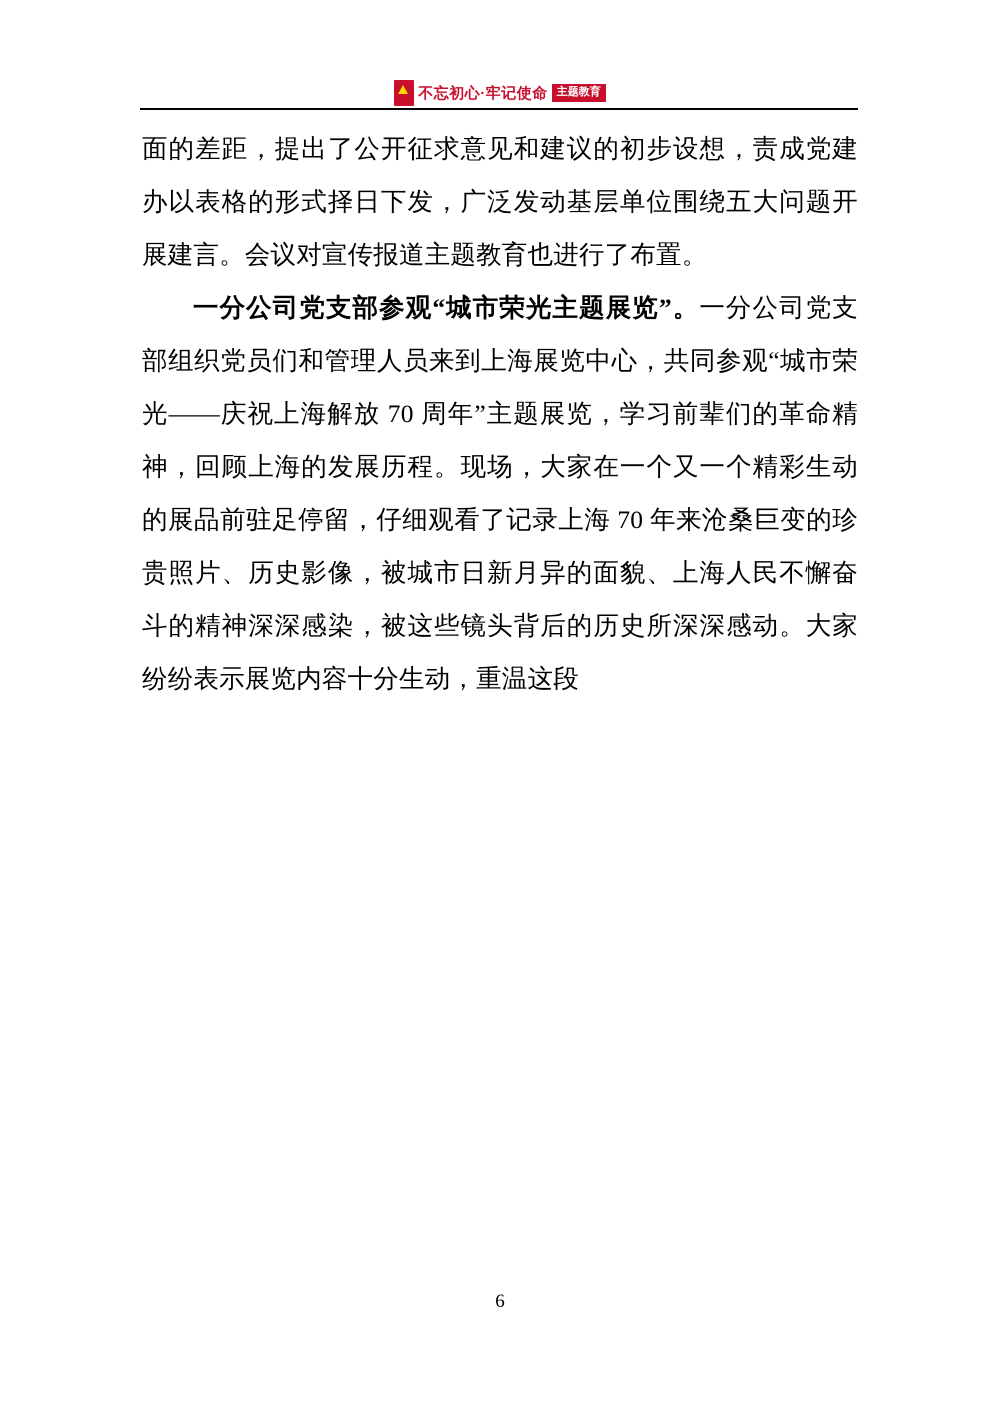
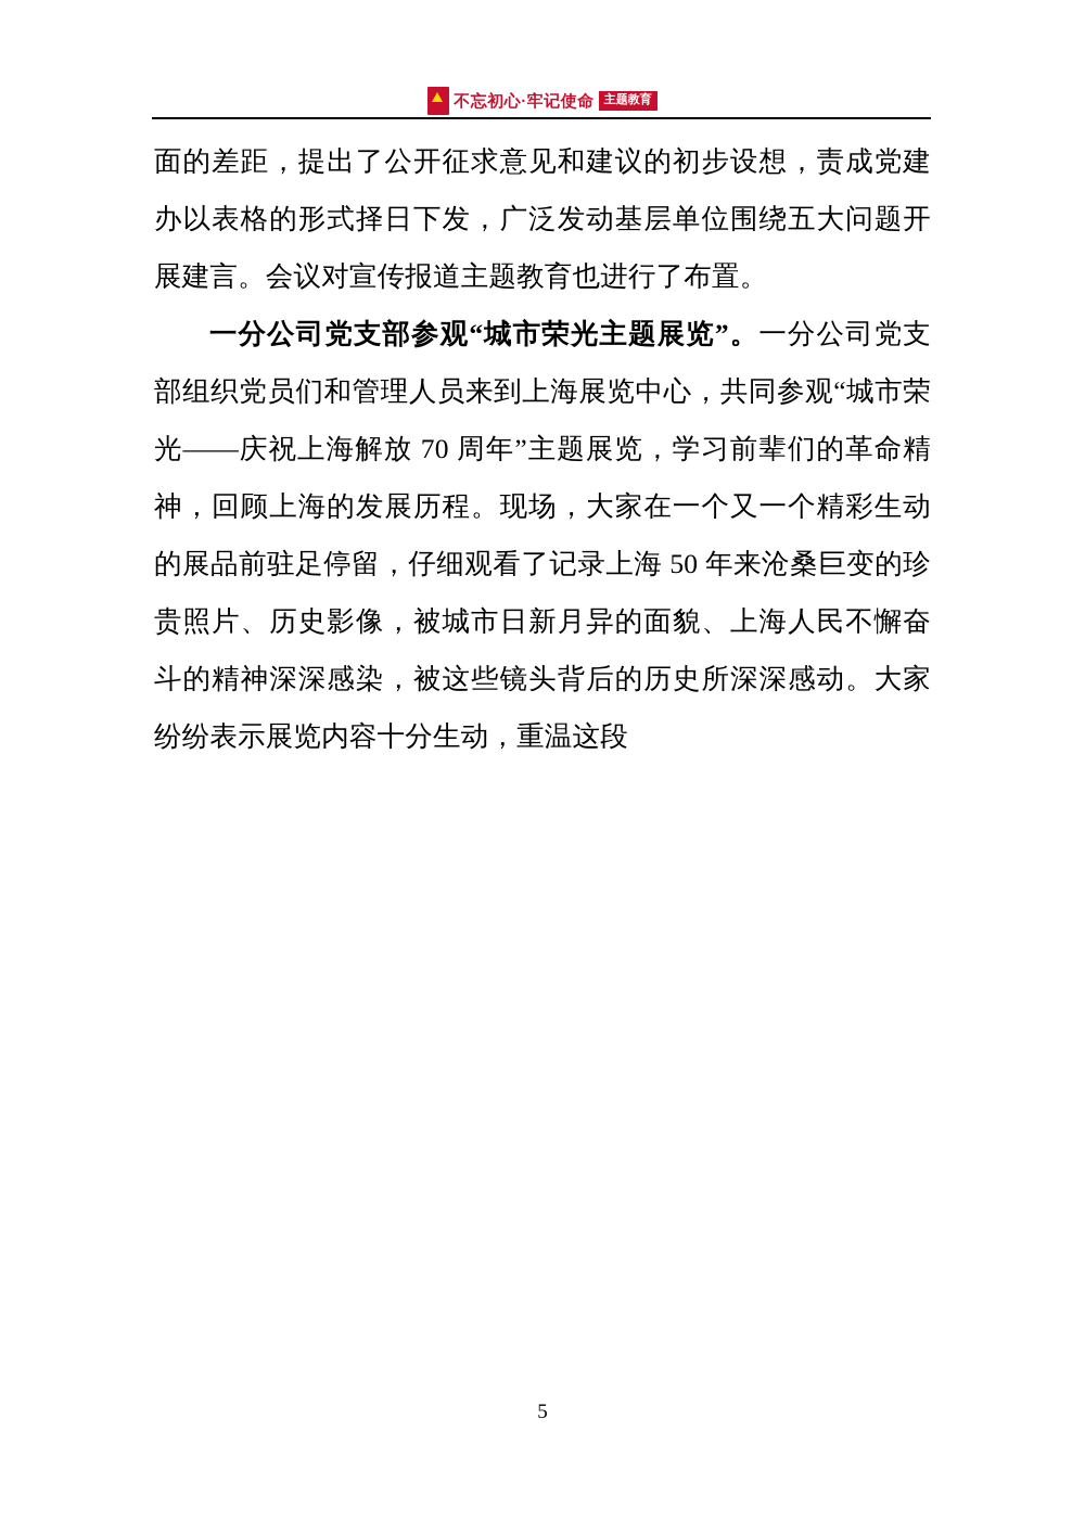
  不忘初心·牢记使命
  主题教育
  面的差距，提出了公开征求意见和建议的初步设想，责成党建办以表格的形式择日下发，广泛发动基层单位围绕五大问题开展建言。会议对宣传报道主题教育也进行了布置。
- 一分公司党支部参观“城市荣光主题展览”。一分公司党支部组织党员们和管理人员来到上海展览中心，共同参观“城市荣光——庆祝上海解放 70 周年”主题展览，学习前辈们的革命精神，回顾上海的发展历程。现场，大家在一个又一个精彩生动的展品前驻足停留，仔细观看了记录上海 70 年来沧桑巨变的珍贵照片、历史影像，被城市日新月异的面貌、上海人民不懈奋斗的精神深深感染，被这些镜头背后的历史所深深感动。大家纷纷表示展览内容十分生动，重温这段
+ 一分公司党支部参观“城市荣光主题展览”。一分公司党支部组织党员们和管理人员来到上海展览中心，共同参观“城市荣光——庆祝上海解放 70 周年”主题展览，学习前辈们的革命精神，回顾上海的发展历程。现场，大家在一个又一个精彩生动的展品前驻足停留，仔细观看了记录上海 50 年来沧桑巨变的珍贵照片、历史影像，被城市日新月异的面貌、上海人民不懈奋斗的精神深深感染，被这些镜头背后的历史所深深感动。大家纷纷表示展览内容十分生动，重温这段
- 6
+ 5
